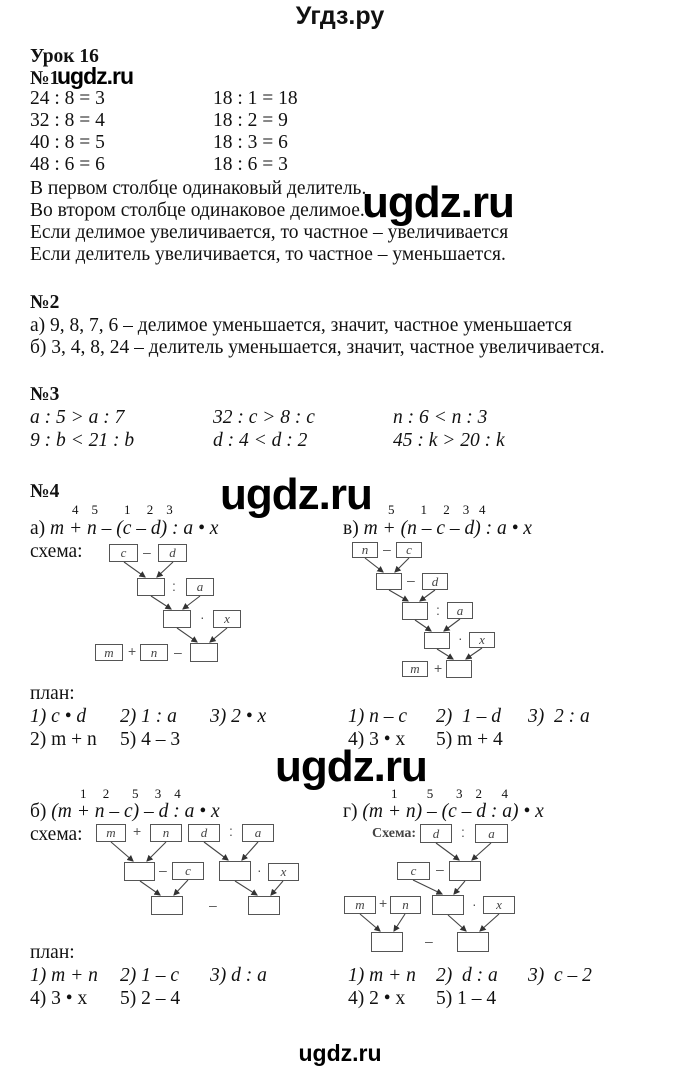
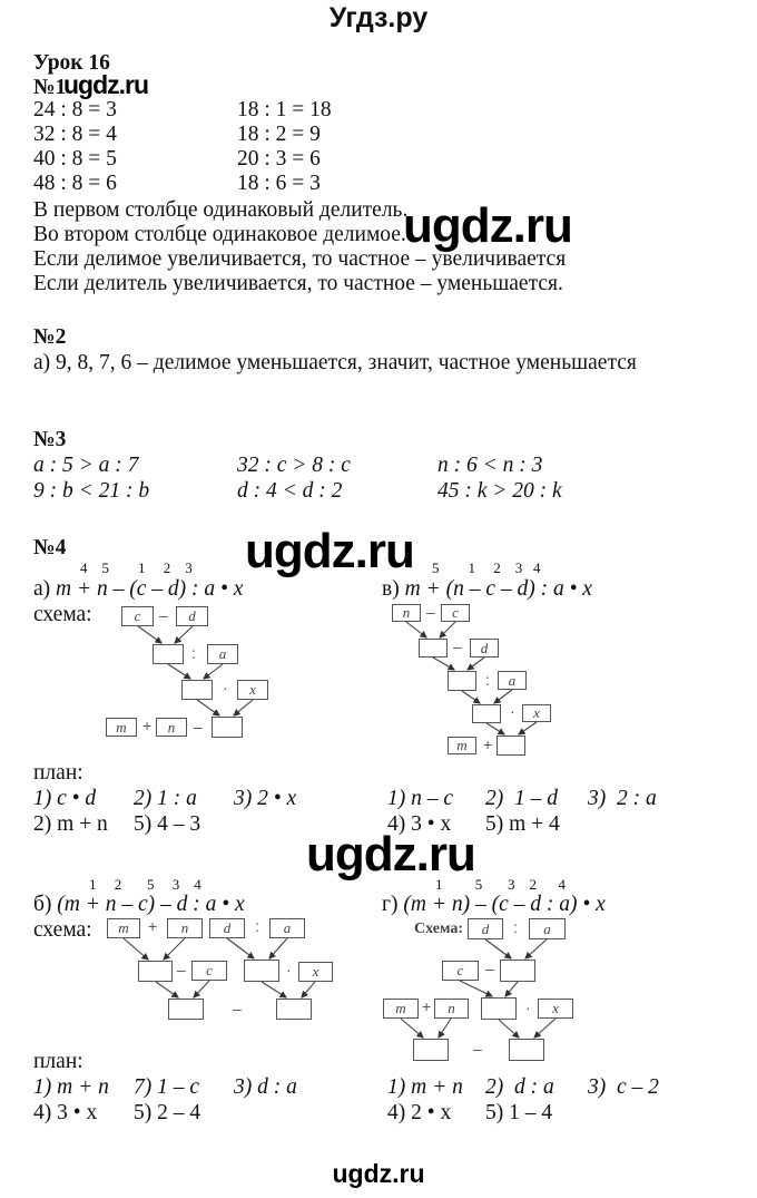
  Угдз.ру
  Урок 16
  №1
  ugdz.ru
  24 : 8 = 3
  32 : 8 = 4
  40 : 8 = 5
- 48 : 6 = 6
+ 48 : 8 = 6
  18 : 1 = 18
  18 : 2 = 9
- 18 : 3 = 6
+ 20 : 3 = 6
  18 : 6 = 3
  В первом столбце одинаковый делитель.
  Во втором столбце одинаковое делимое.
  Если делимое увеличивается, то частное – увеличивается
  Если делитель увеличивается, то частное – уменьшается.
  ugdz.ru
  №2
  а) 9, 8, 7, 6 – делимое уменьшается, значит, частное уменьшается
- б) 3, 4, 8, 24 – делитель уменьшается, значит, частное увеличивается.
  №3
  a : 5 > a : 7
  32 : c > 8 : c
  n : 6 < n : 3
  9 : b < 21 : b
  d : 4 < d : 2
  45 : k > 20 : k
  №4
  ugdz.ru
  4 5 1 2 3
  а) m + n – (c – d) : a • x
  схема:
  c
  –
  d
  :
  a
  ·
  x
  m
  +
  n
  –
  5 1 2 3 4
  в) m + (n – c – d) : a • x
  n
  –
  c
  –
  d
  :
  a
  ·
  x
  m
  +
  план:
  1) c • d
  2) 1 : a
  3) 2 • x
  2) m + n
  5) 4 – 3
  1) n – c
  2) 1 – d
  3) 2 : a
  4) 3 • x
  5) m + 4
  ugdz.ru
  1 2 5 3 4
  б) (m + n – c) – d : a • x
  схема:
  m
  +
  n
  d
  :
  a
  –
  c
  ·
  x
  –
  1 5 3 2 4
  г) (m + n) – (c – d : a) • x
  Схема:
  d
  :
  a
  c
  –
  m
  +
  n
  ·
  x
  –
  план:
  1) m + n
- 2) 1 – c
+ 7) 1 – c
  3) d : a
  4) 3 • x
  5) 2 – 4
  1) m + n
  2) d : a
  3) c – 2
  4) 2 • x
  5) 1 – 4
  ugdz.ru
